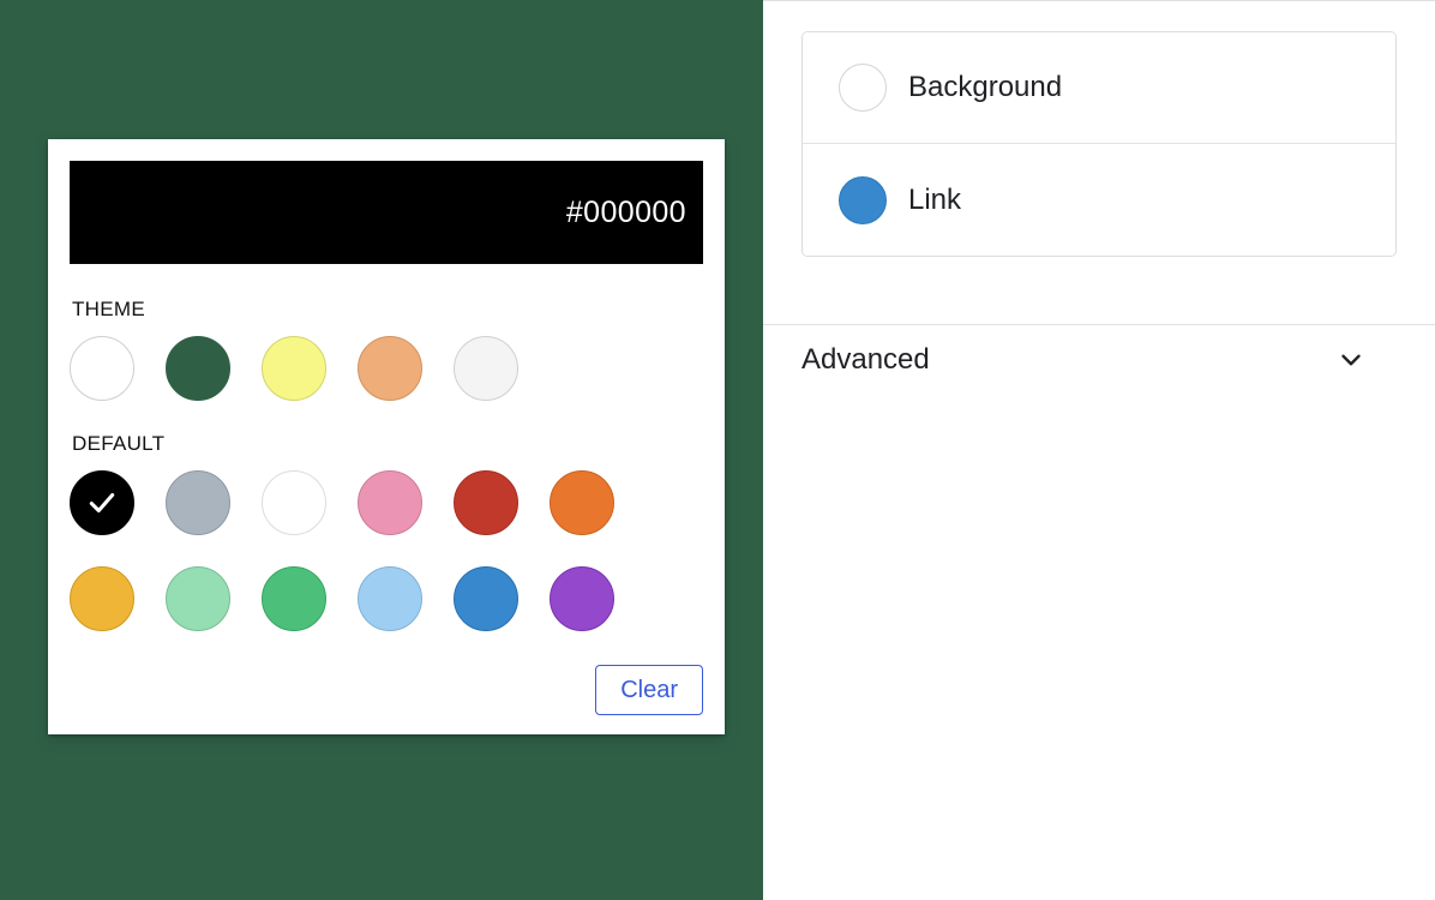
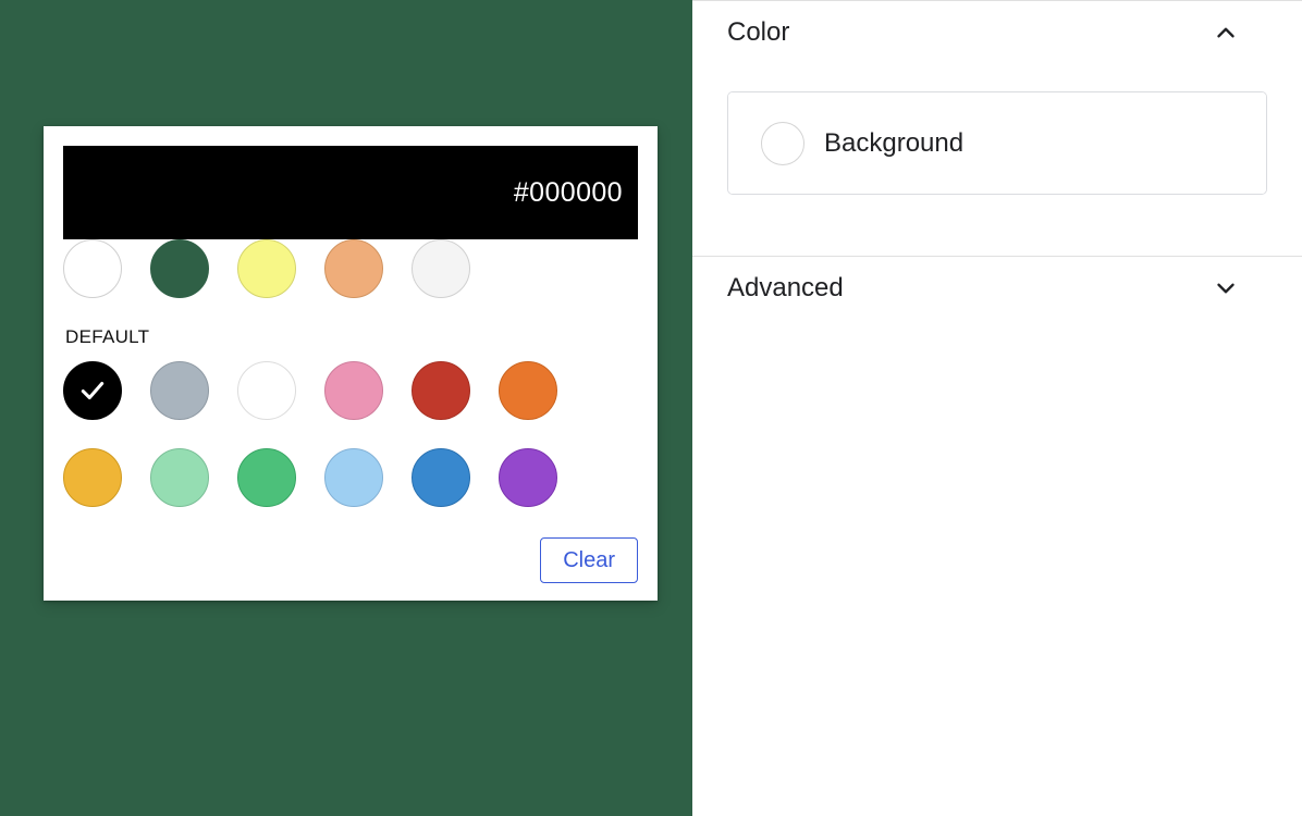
  #000000
- THEME
  DEFAULT
  Clear
+ Color
  Background
- Link
  Advanced
